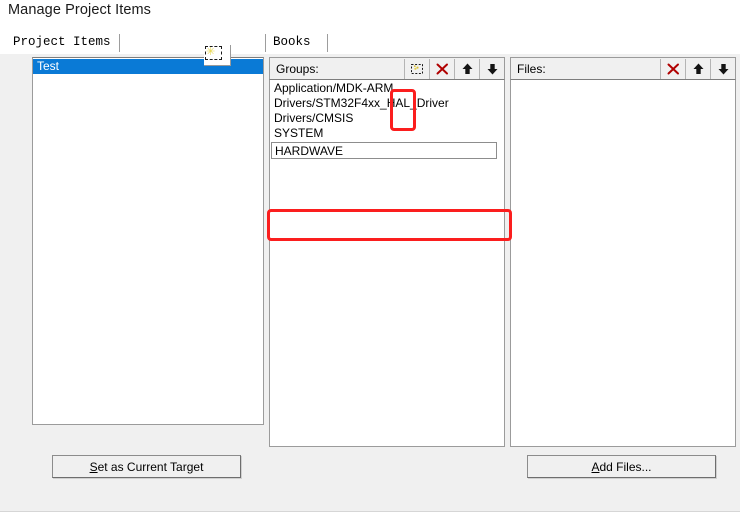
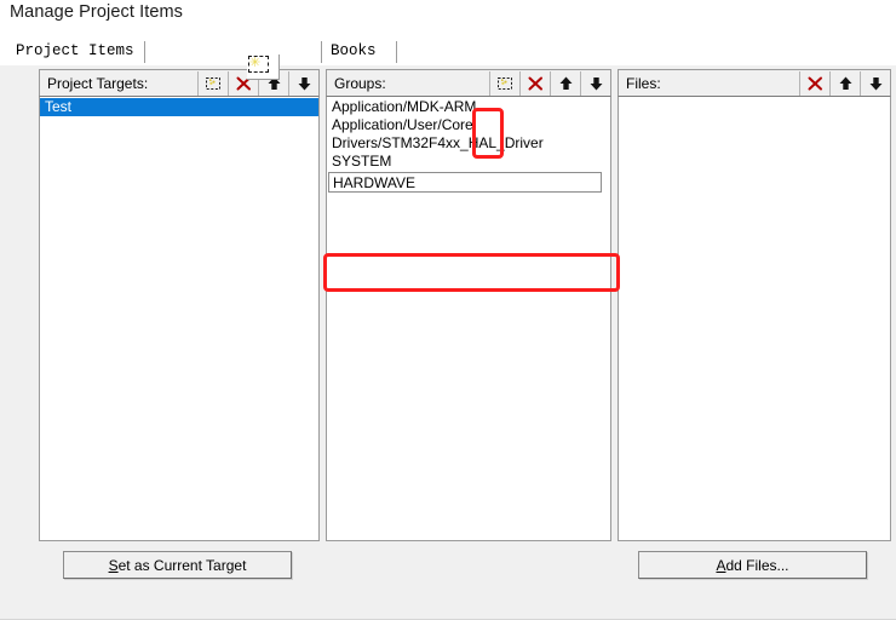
  Manage Project Items
  Project Items
  Books
  ✳
+ Project Targets:
  Test
  Groups:
  Application/MDK-ARM
+ Application/User/Core
  Drivers/STM32F4xx_HAL_Driver
- Drivers/CMSIS
  SYSTEM
  HARDWAVE
  Files:
  Set as Current Target
  Add Files...
